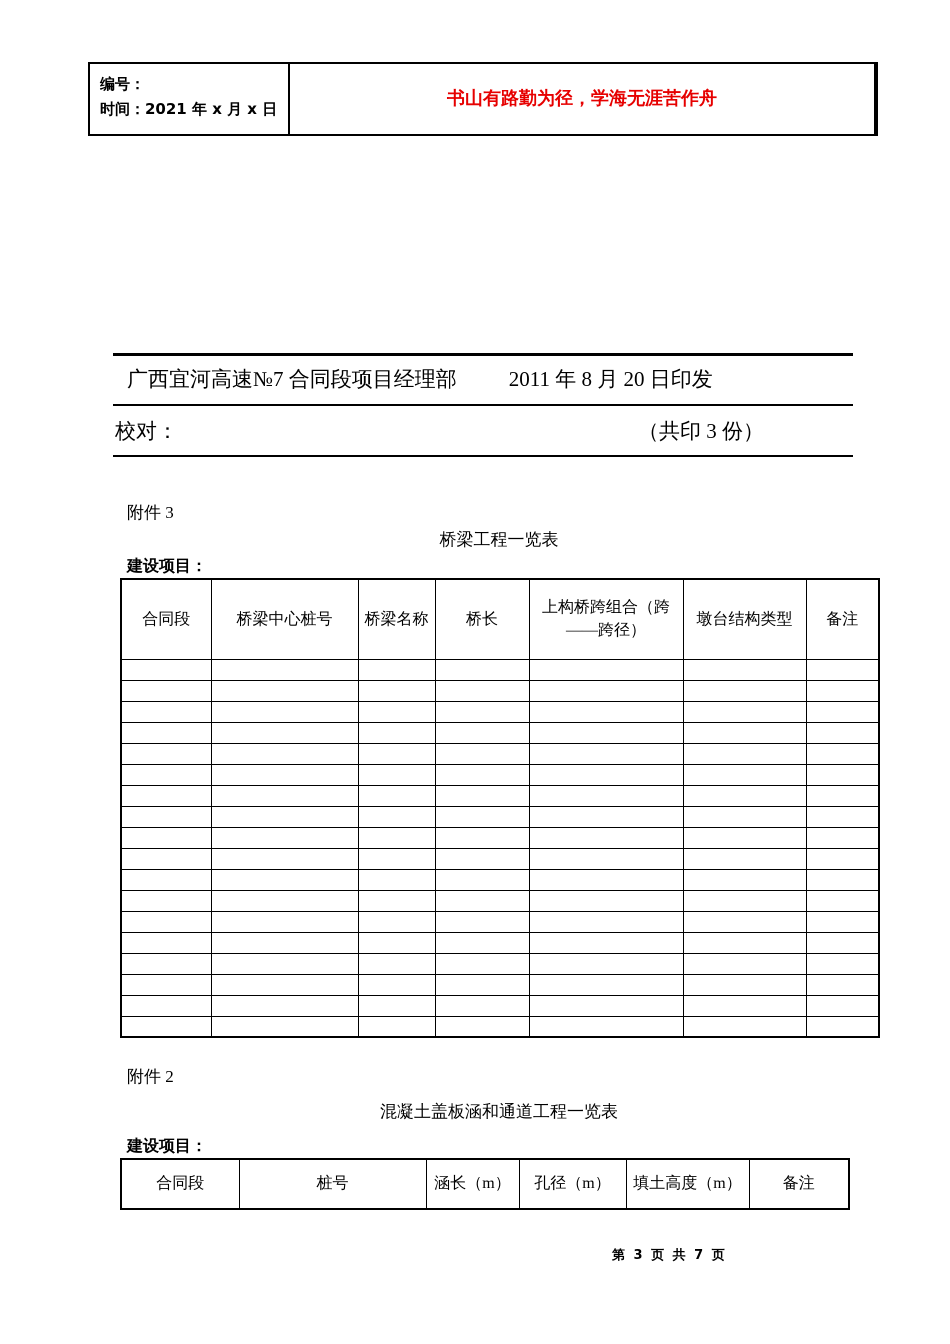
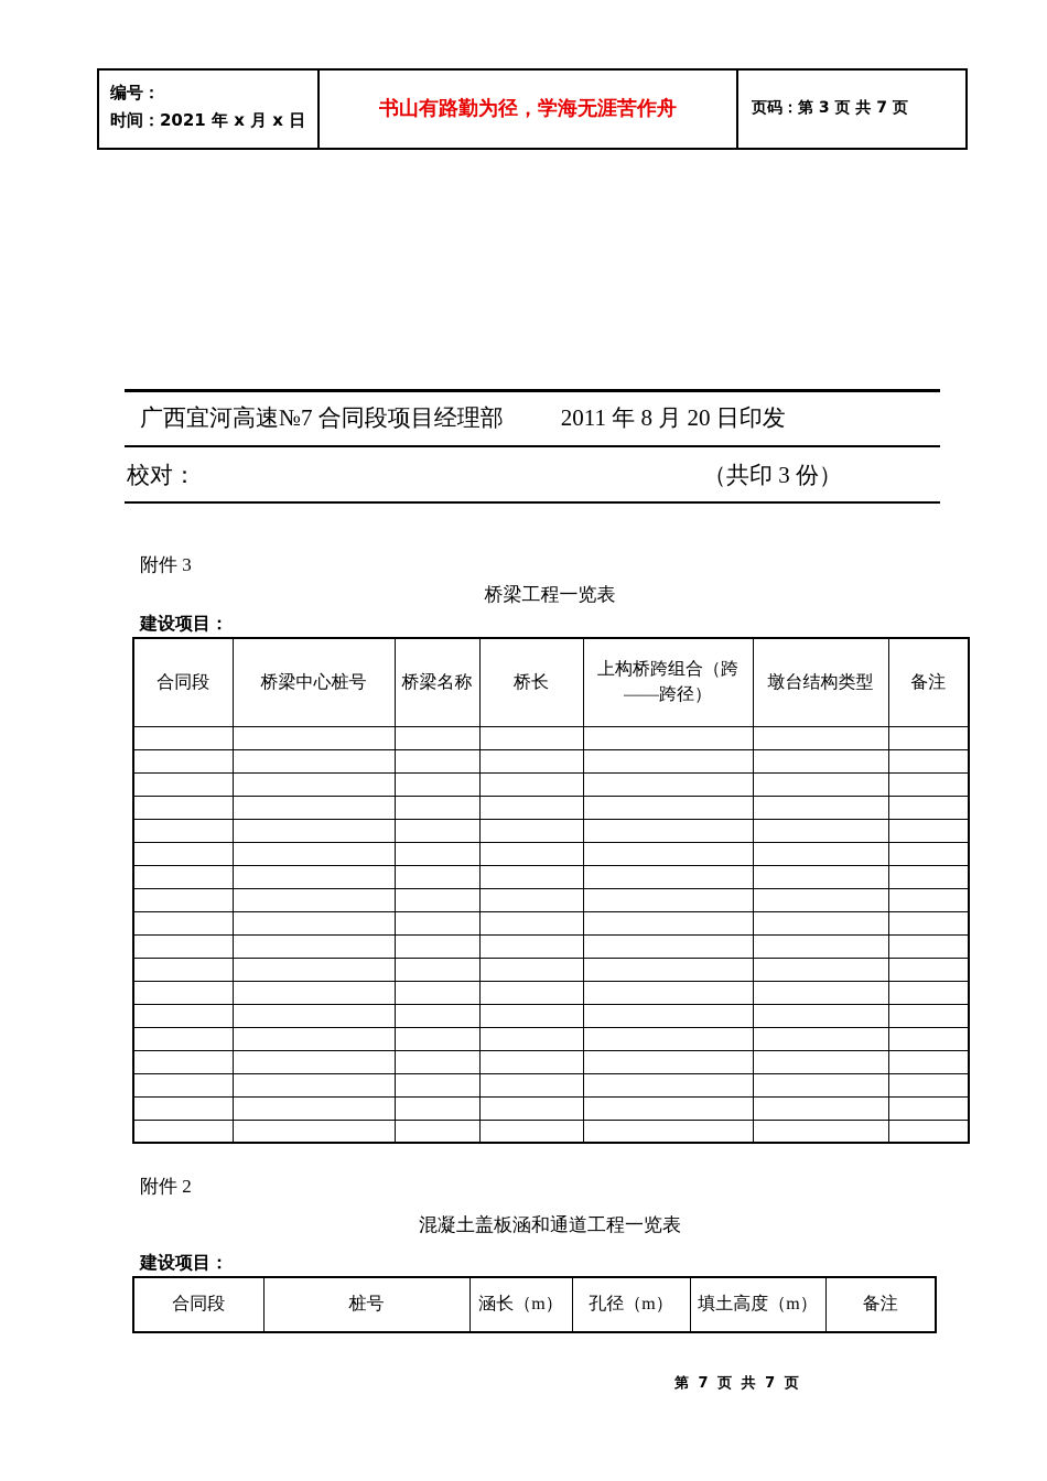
  编号：
  时间：2021 年 x 月 x 日
  书山有路勤为径，学海无涯苦作舟
+ 页码：第 3 页 共 7 页
  广西宜河高速№7 合同段项目经理部
  2011 年 8 月 20 日印发
  校对：
  （共印 3 份）
  附件 3
  桥梁工程一览表
  建设项目：
  合同段	桥梁中心桩号	桥梁名称	桥长	上构桥跨组合（跨——跨径）	墩台结构类型	备注
  附件 2
  混凝土盖板涵和通道工程一览表
  建设项目：
  合同段	桩号	涵长（m）	孔径（m）	填土高度（m）	备注
- 第 3 页 共 7 页
+ 第 7 页 共 7 页
